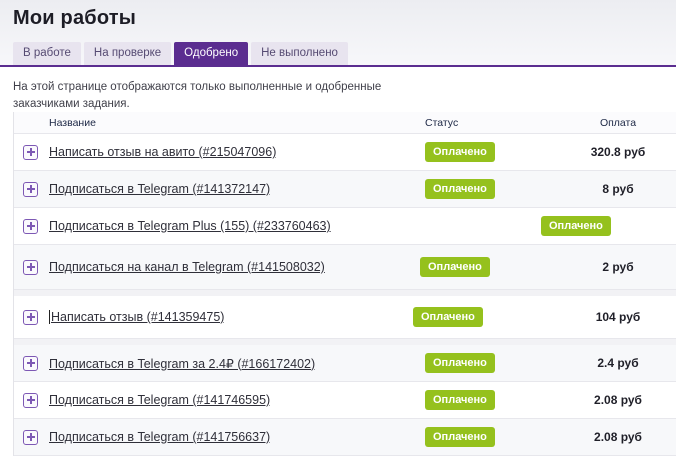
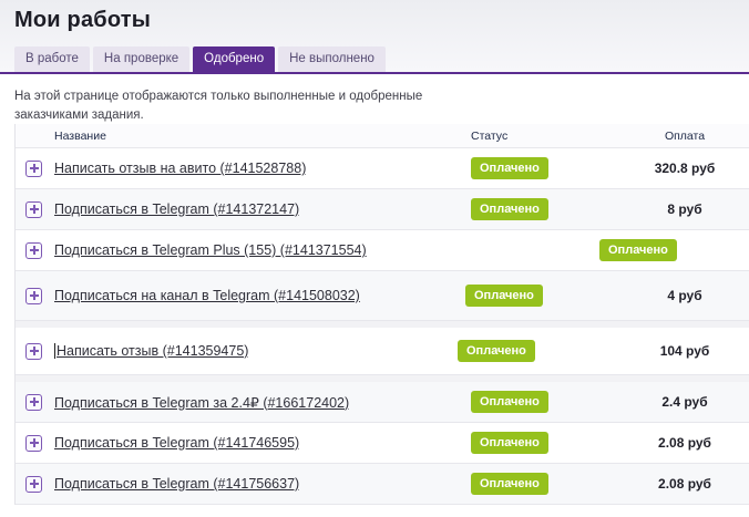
  Мои работы
  В работе
  На проверке
  Одобрено
  Не выполнено
  На этой странице отображаются только выполненные и одобренные
  заказчиками задания.
  Название
  Статус
  Оплата
- Написать отзыв на авито (#215047096)
+ Написать отзыв на авито (#141528788)
  Оплачено
  320.8 руб
  Подписаться в Telegram (#141372147)
  Оплачено
  8 руб
- Подписаться в Telegram Plus (155) (#233760463)
+ Подписаться в Telegram Plus (155) (#141371554)
  Оплачено
  Подписаться на канал в Telegram (#141508032)
  Оплачено
- 2 руб
+ 4 руб
  Написать отзыв (#141359475)
  Оплачено
  104 руб
  Подписаться в Telegram за 2.4₽ (#166172402)
  Оплачено
  2.4 руб
  Подписаться в Telegram (#141746595)
  Оплачено
  2.08 руб
  Подписаться в Telegram (#141756637)
  Оплачено
  2.08 руб
